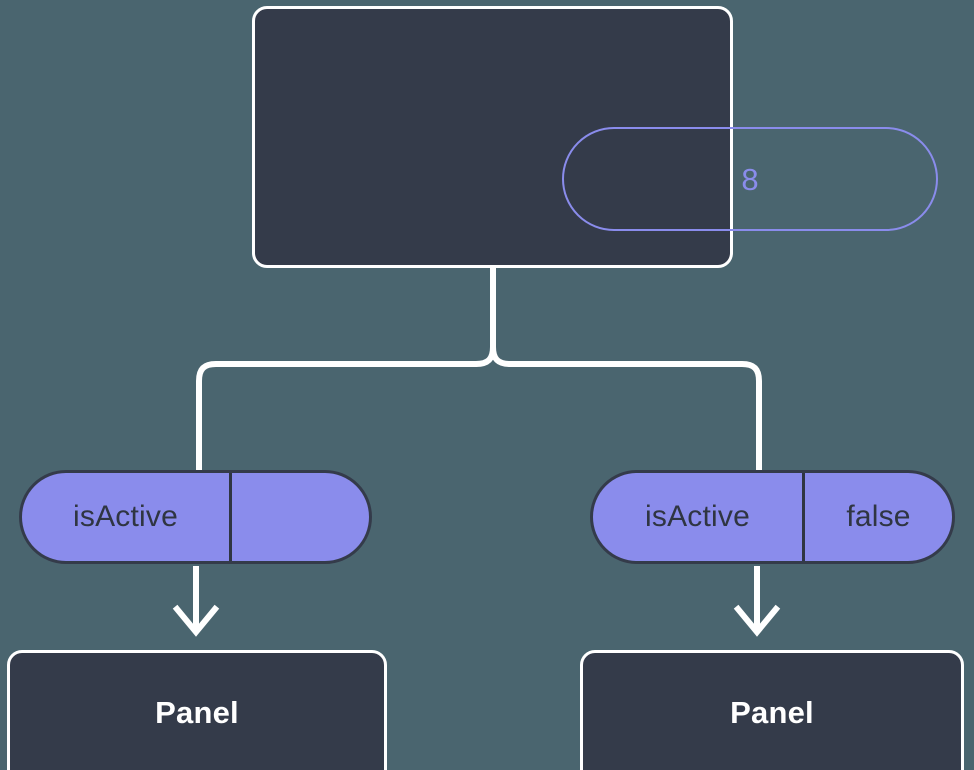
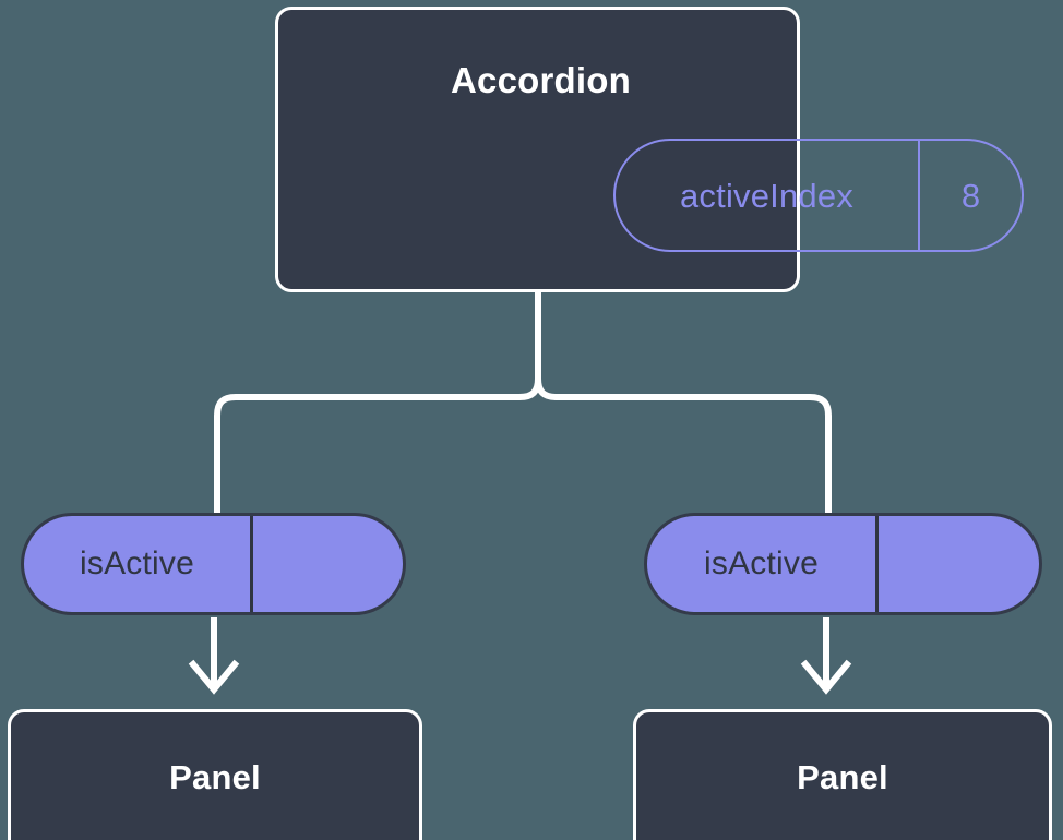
+ Accordion
+ activeIndex
  8
  isActive
  isActive
- false
  Panel
  Panel
